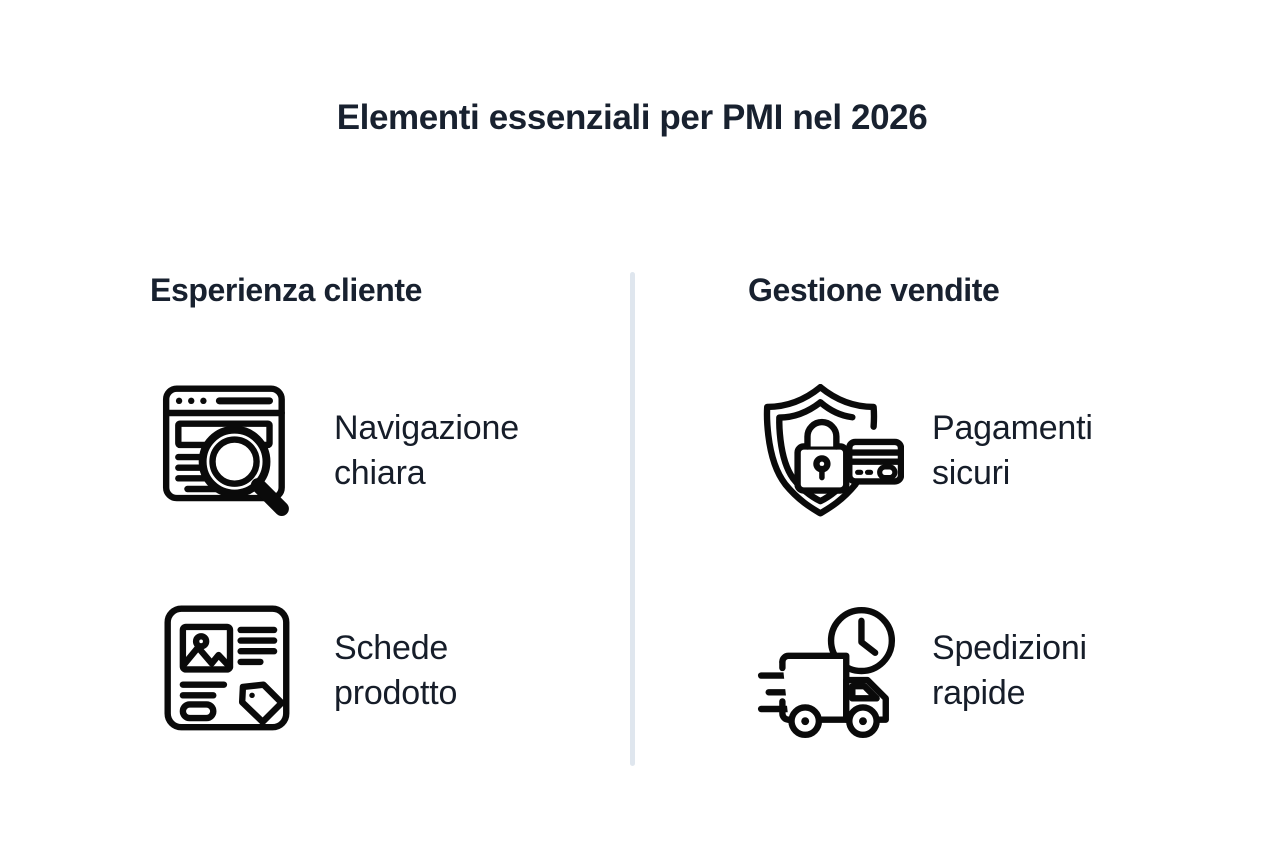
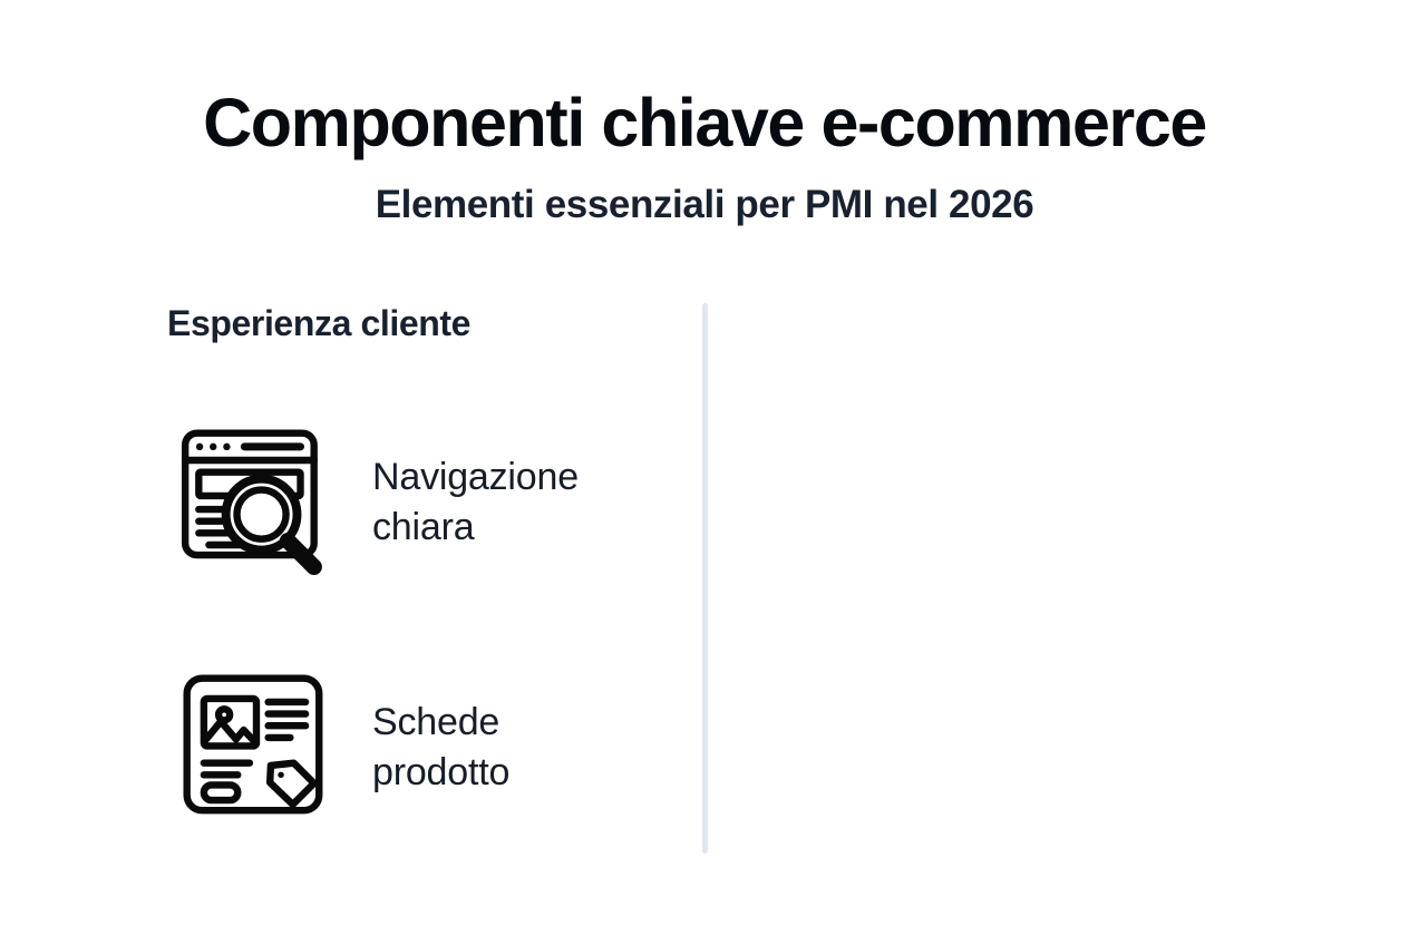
+ Componenti chiave e-commerce
  Elementi essenziali per PMI nel 2026
  Esperienza cliente
  Navigazione chiara
  Schede prodotto
- Gestione vendite
- Pagamenti sicuri
- Spedizioni rapide
